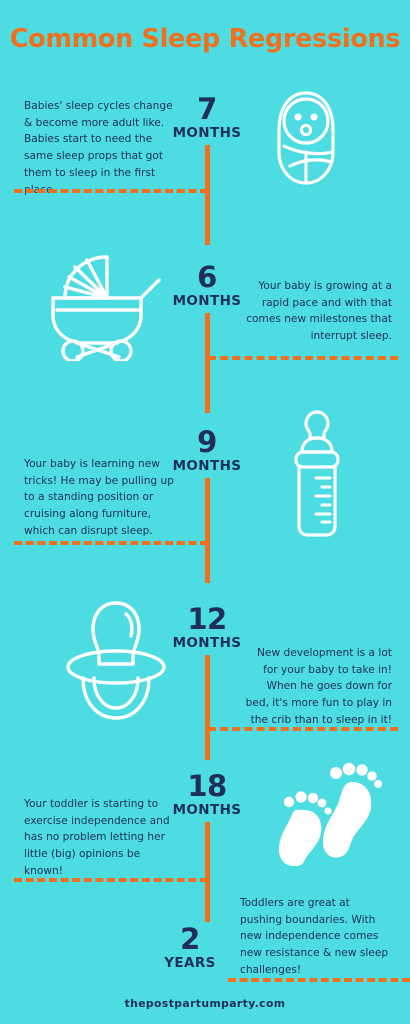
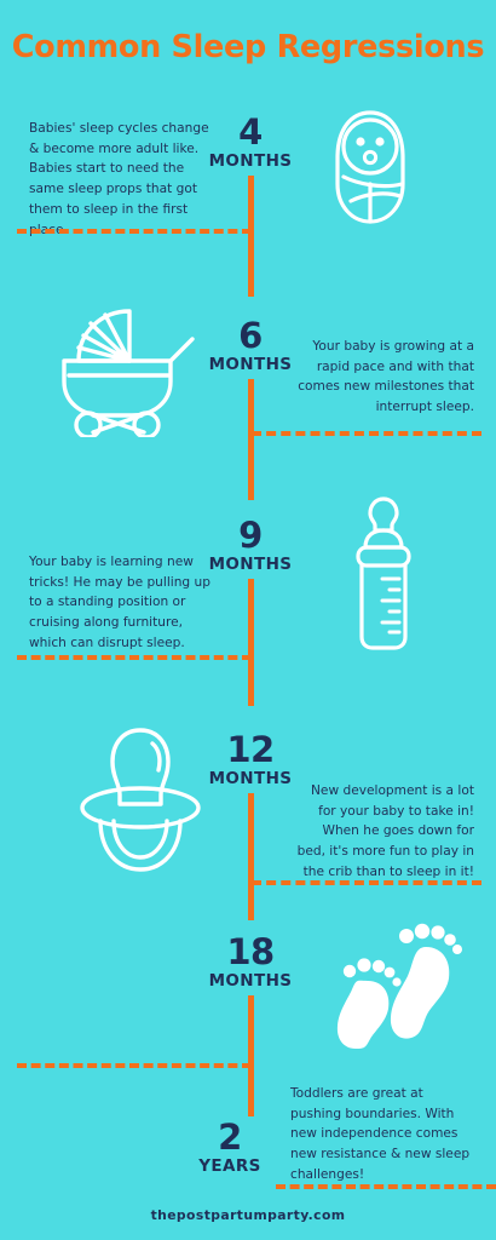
  Common Sleep Regressions
- 7
+ 4
  MONTHS
  Babies' sleep cycles change & become more adult like. Babies start to need the same sleep props that got them to sleep in the first place.
  6
  MONTHS
  Your baby is growing at a rapid pace and with that comes new milestones that interrupt sleep.
  9
  MONTHS
  Your baby is learning new tricks! He may be pulling up to a standing position or cruising along furniture, which can disrupt sleep.
  12
  MONTHS
  New development is a lot for your baby to take in! When he goes down for bed, it's more fun to play in the crib than to sleep in it!
  18
  MONTHS
- Your toddler is starting to exercise independence and has no problem letting her little (big) opinions be known!
  2
  YEARS
  Toddlers are great at pushing boundaries. With new independence comes new resistance & new sleep challenges!
  thepostpartumparty.com
